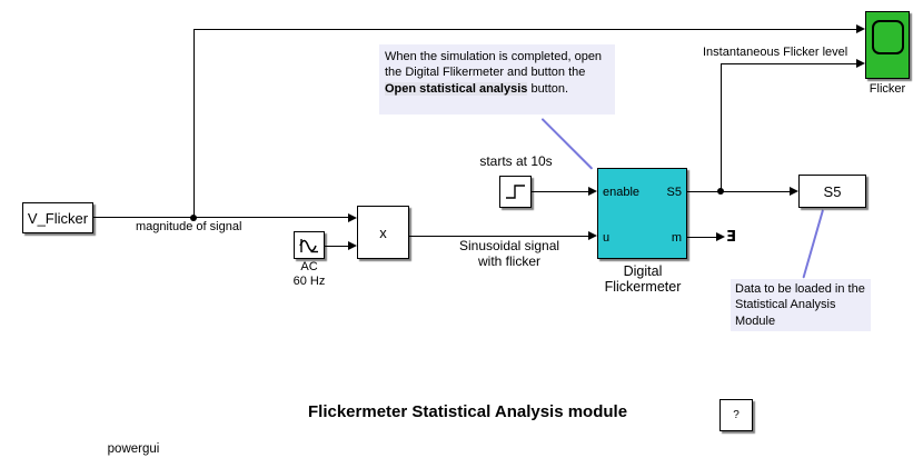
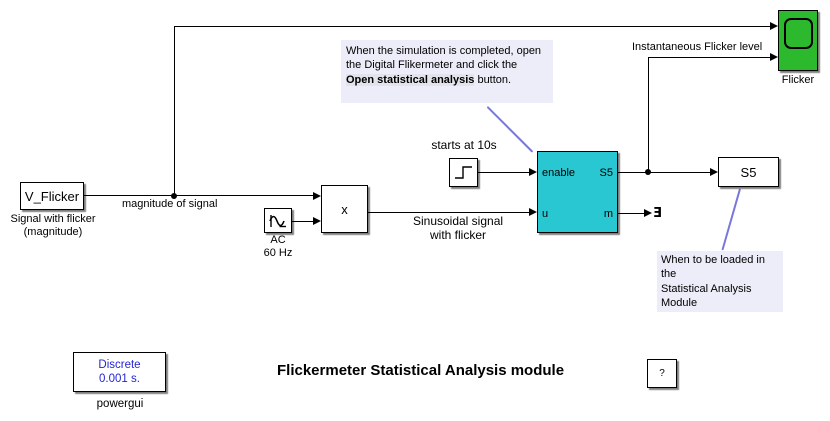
  Ǝ
  V_Flicker
+ Signal with flicker
+ (magnitude)
  magnitude of signal
  AC
  60 Hz
  x
  Sinusoidal signal
  with flicker
  starts at 10s
  enable
  S5
  u
  m
- Digital
- Flickermeter
  Instantaneous Flicker level
  Flicker
  S5
- When the simulation is completed, open the Digital Flikermeter and button the Open statistical analysis button.
+ When the simulation is completed, open the Digital Flikermeter and click the Open statistical analysis button.
- Data to be loaded in the
+ When to be loaded in the
  Statistical Analysis Module
+ Discrete
+ 0.001 s.
  powergui
  Flickermeter Statistical Analysis module
  ?
